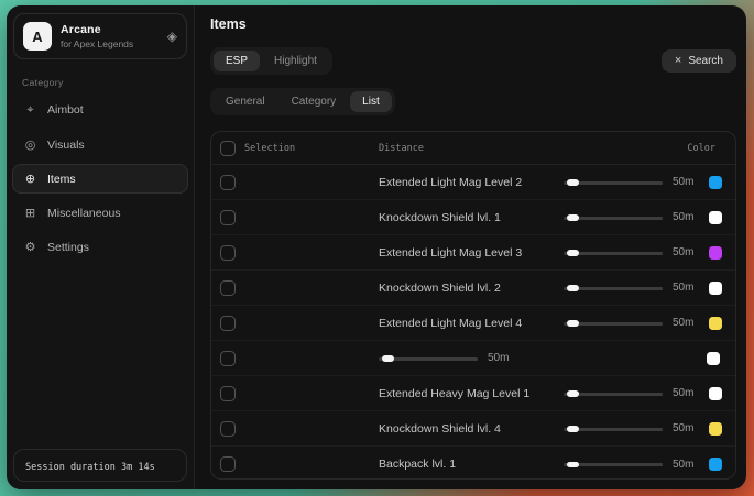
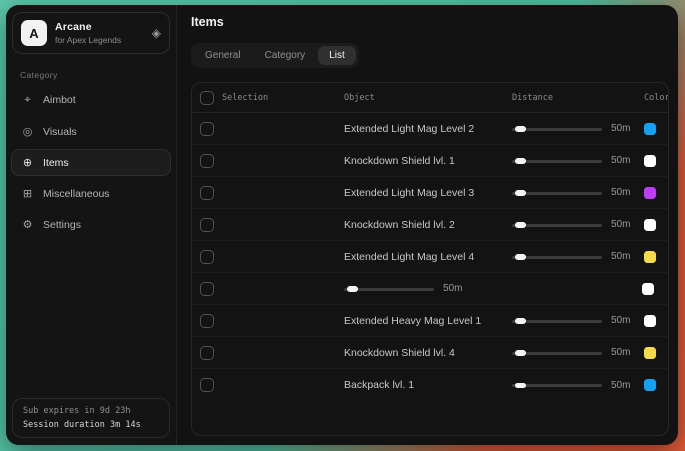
  A
  Arcane
  for Apex Legends
  ◈
  Category
  ⌖
  Aimbot
  ◎
  Visuals
  ⊕
  Items
  ⊞
  Miscellaneous
  ⚙
  Settings
+ Sub expires in 9d 23h
  Session duration 3m 14s
  Items
- ESP
- Highlight
- ×
- Search
  General
  Category
  List
  Selection
+ Object
  Distance
  Color
  Extended Light Mag Level 2
  50m
  Knockdown Shield lvl. 1
  50m
  Extended Light Mag Level 3
  50m
  Knockdown Shield lvl. 2
  50m
  Extended Light Mag Level 4
  50m
  50m
  Extended Heavy Mag Level 1
  50m
  Knockdown Shield lvl. 4
  50m
  Backpack lvl. 1
  50m
